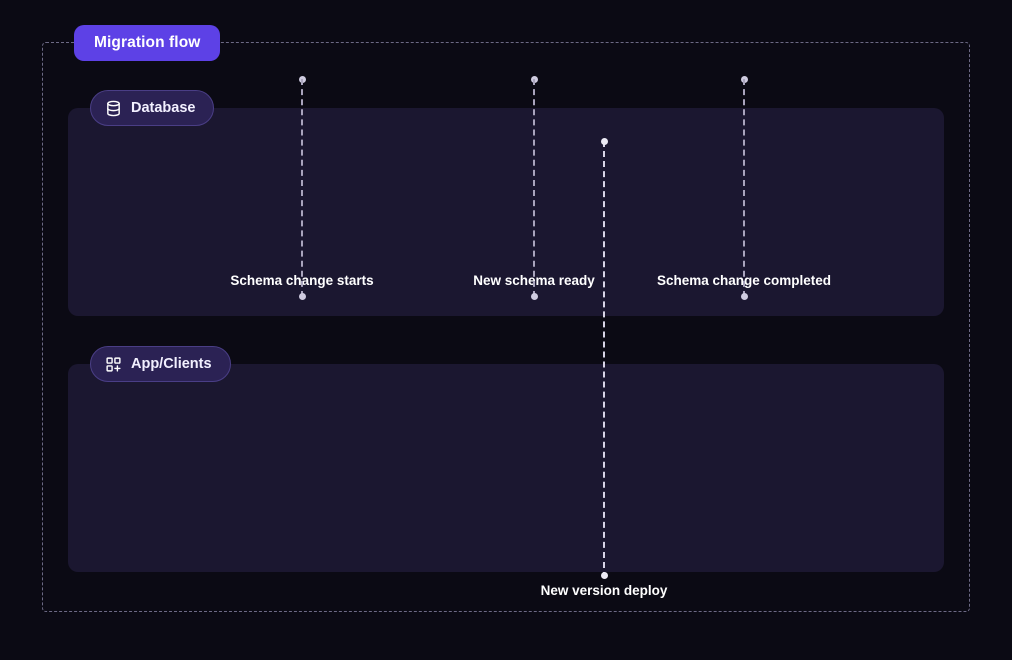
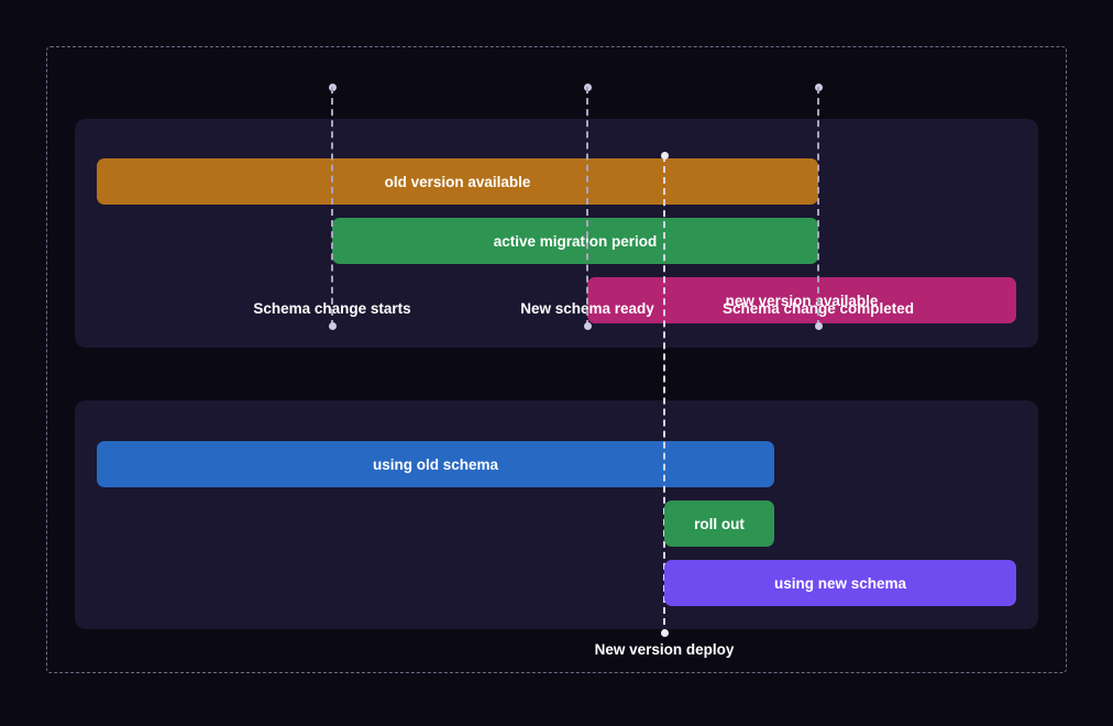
- Migration flow
- Database
- App/Clients
  Schema change starts
  New schema ready
  Schema change completed
+ old version available
+ active migration period
+ new version available
+ using old schema
+ roll out
+ using new schema
  New version deploy
